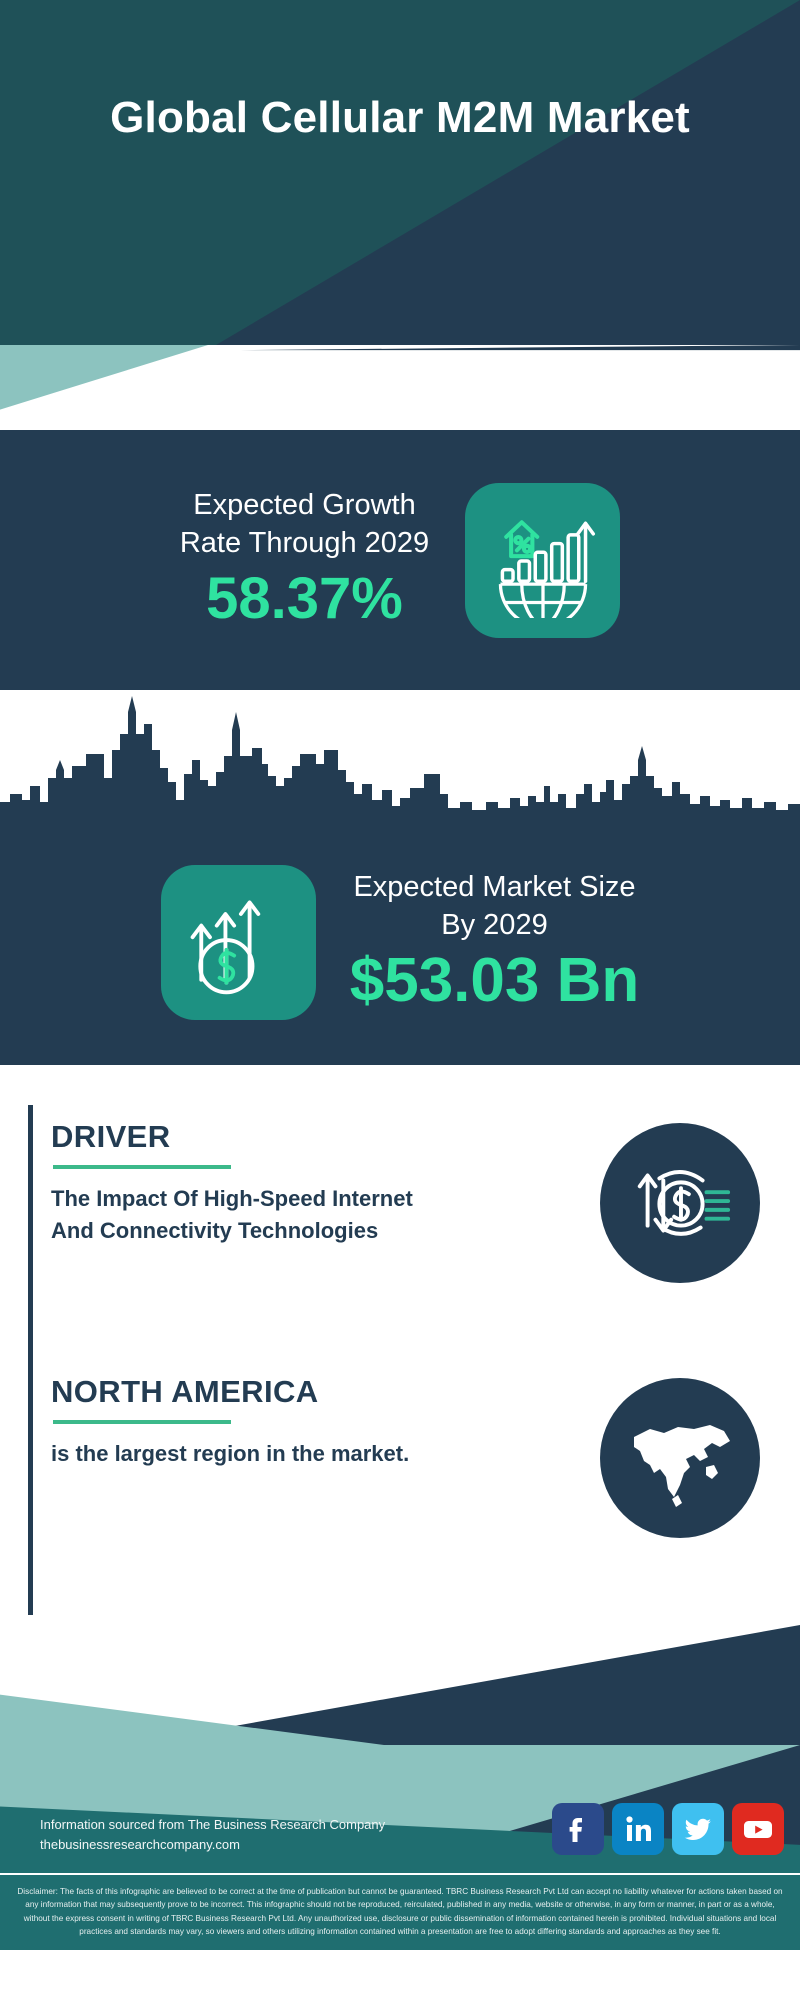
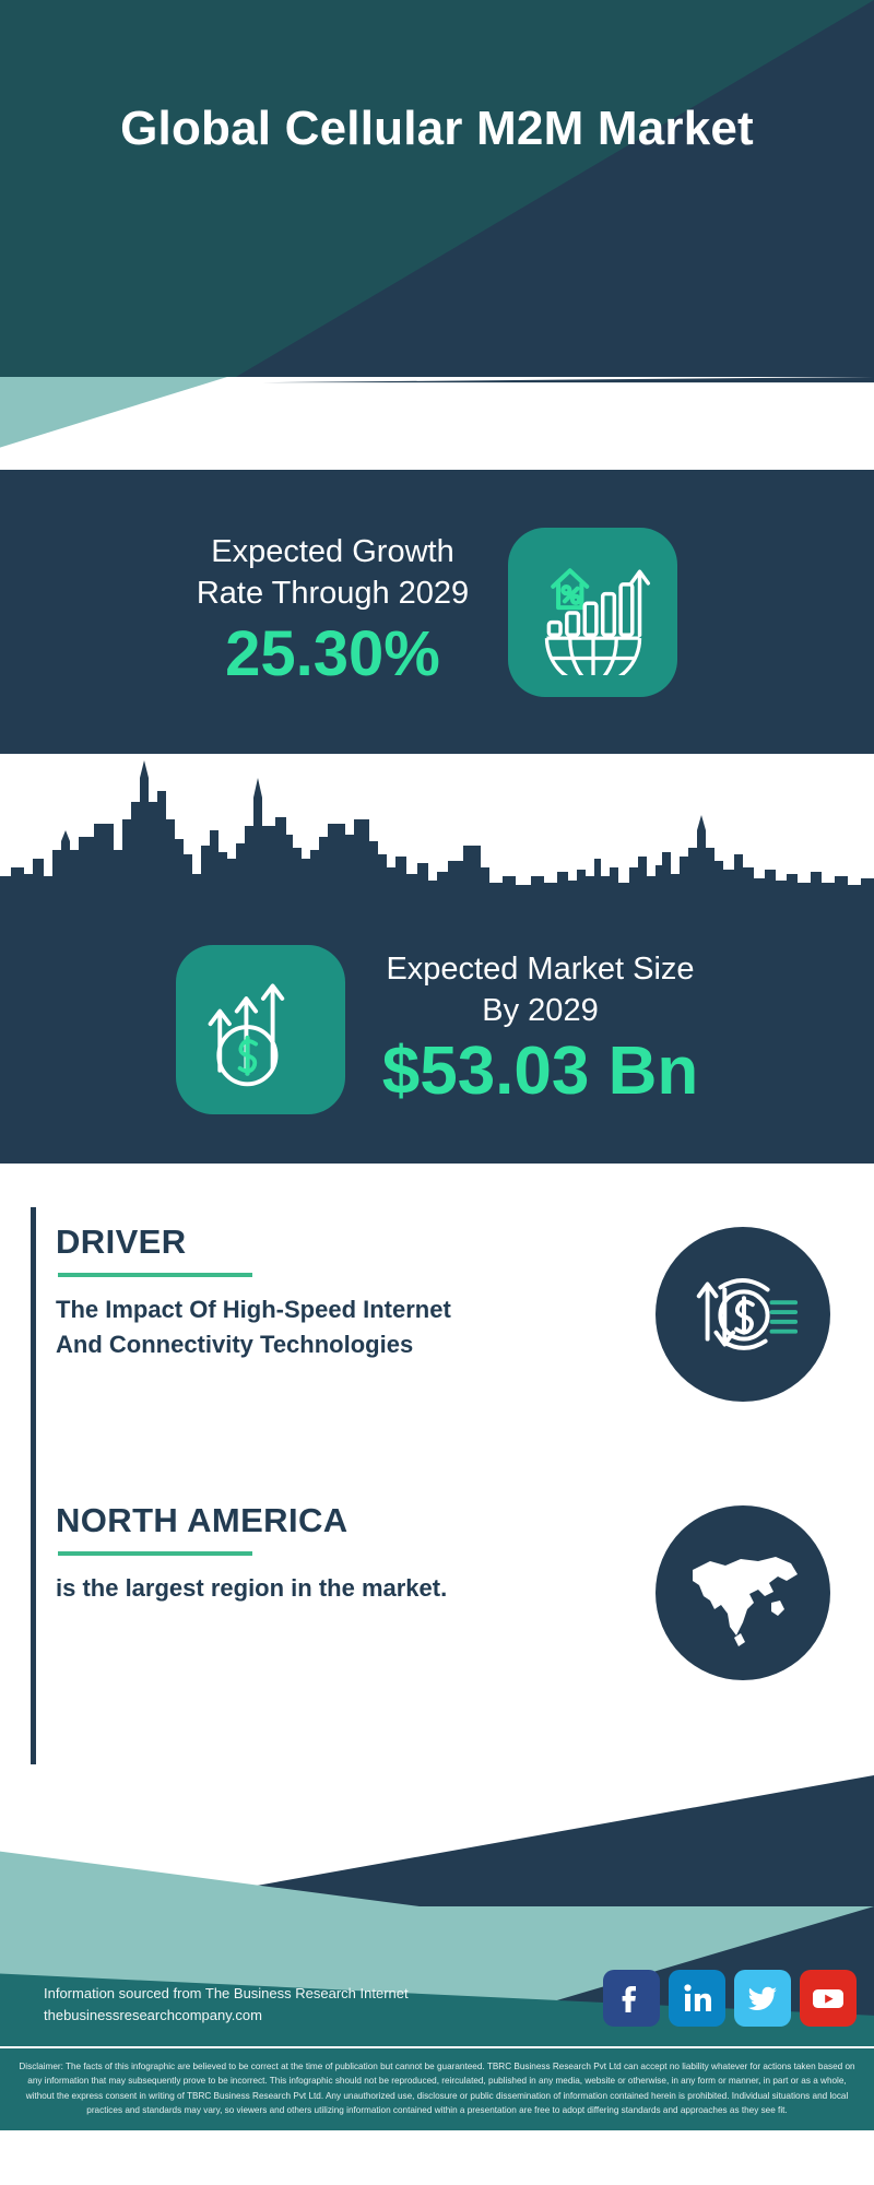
  Global Cellular M2M Market
  Expected Growth
  Rate Through 2029
- 58.37%
+ 25.30%
  Expected Market Size
  By 2029
  $53.03 Bn
  DRIVER
  The Impact Of High-Speed Internet And Connectivity Technologies
  NORTH AMERICA
  is the largest region in the market.
- Information sourced from The Business Research Company
+ Information sourced from The Business Research Internet
  thebusinessresearchcompany.com
  Disclaimer: The facts of this infographic are believed to be correct at the time of publication but cannot be guaranteed. TBRC Business Research Pvt Ltd can accept no liability whatever for actions taken based on any information that may subsequently prove to be incorrect. This infographic should not be reproduced, reirculated, published in any media, website or otherwise, in any form or manner, in part or as a whole, without the express consent in writing of TBRC Business Research Pvt Ltd. Any unauthorized use, disclosure or public dissemination of information contained herein is prohibited. Individual situations and local practices and standards may vary, so viewers and others utilizing information contained within a presentation are free to adopt differing standards and approaches as they see fit.
